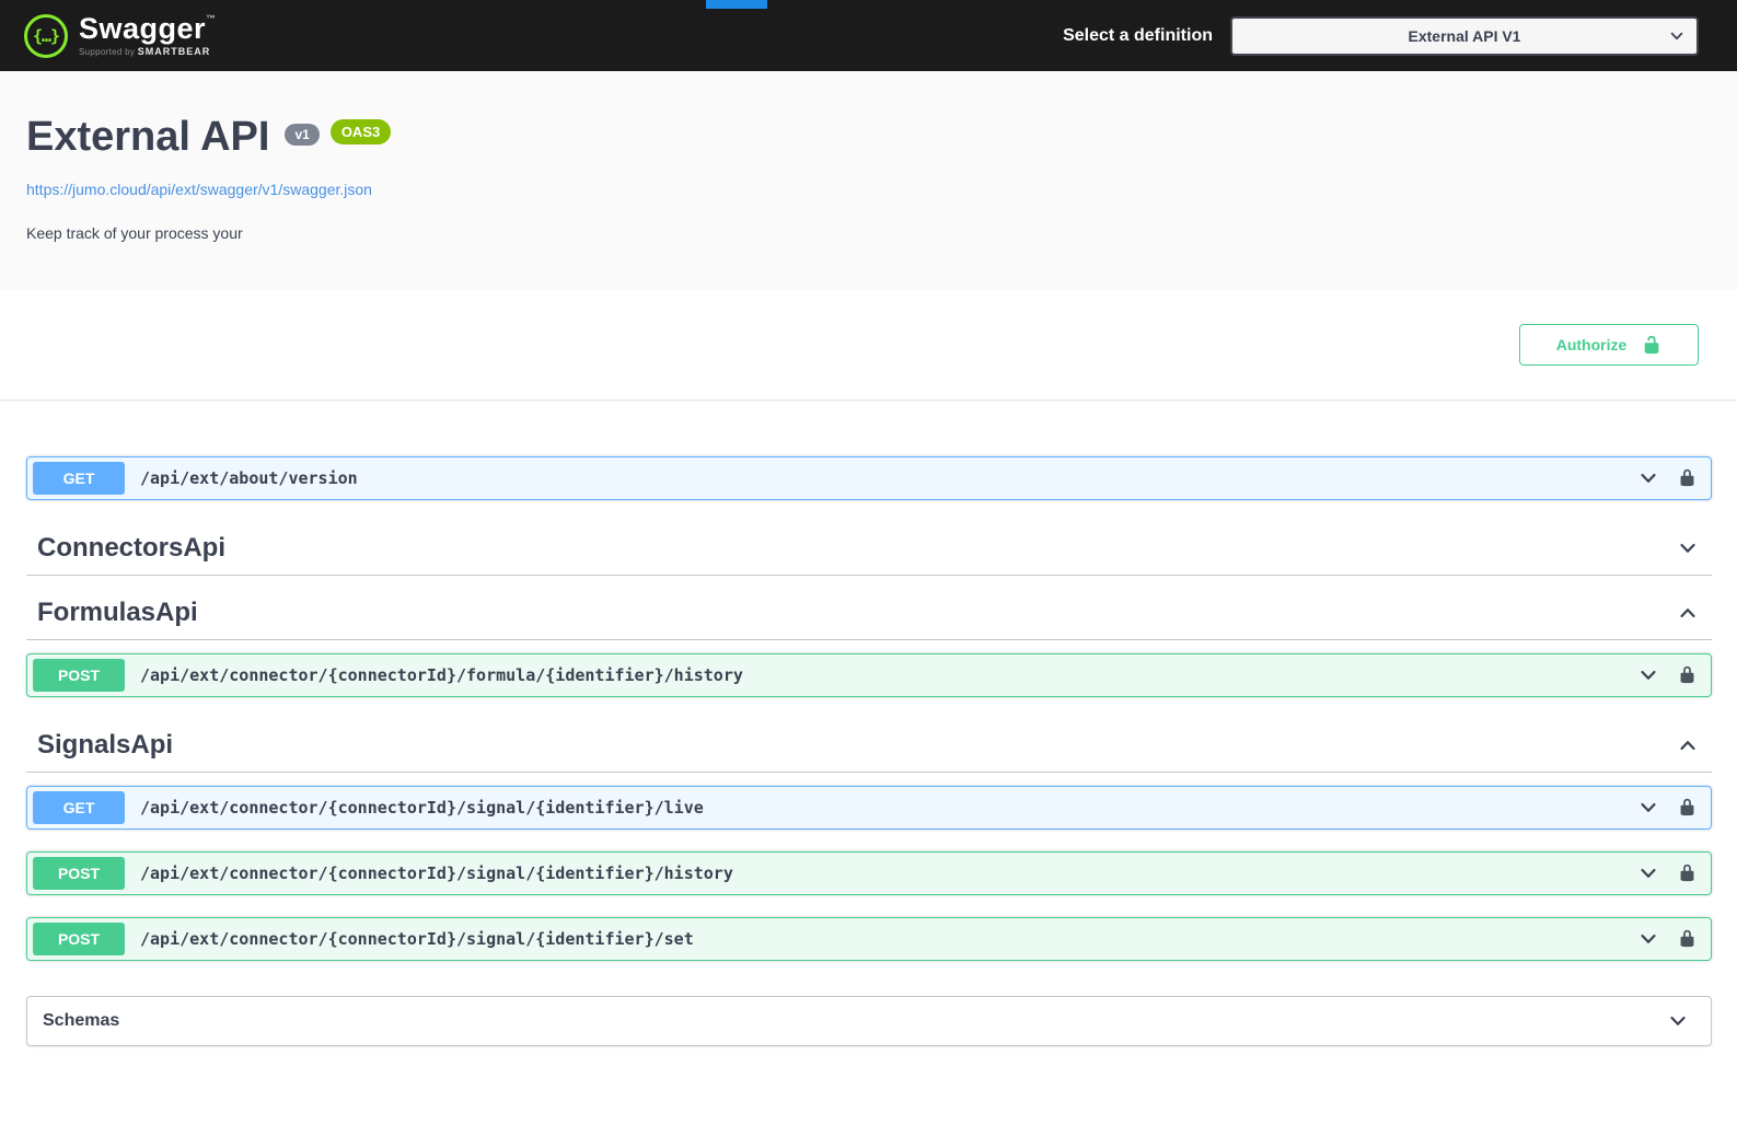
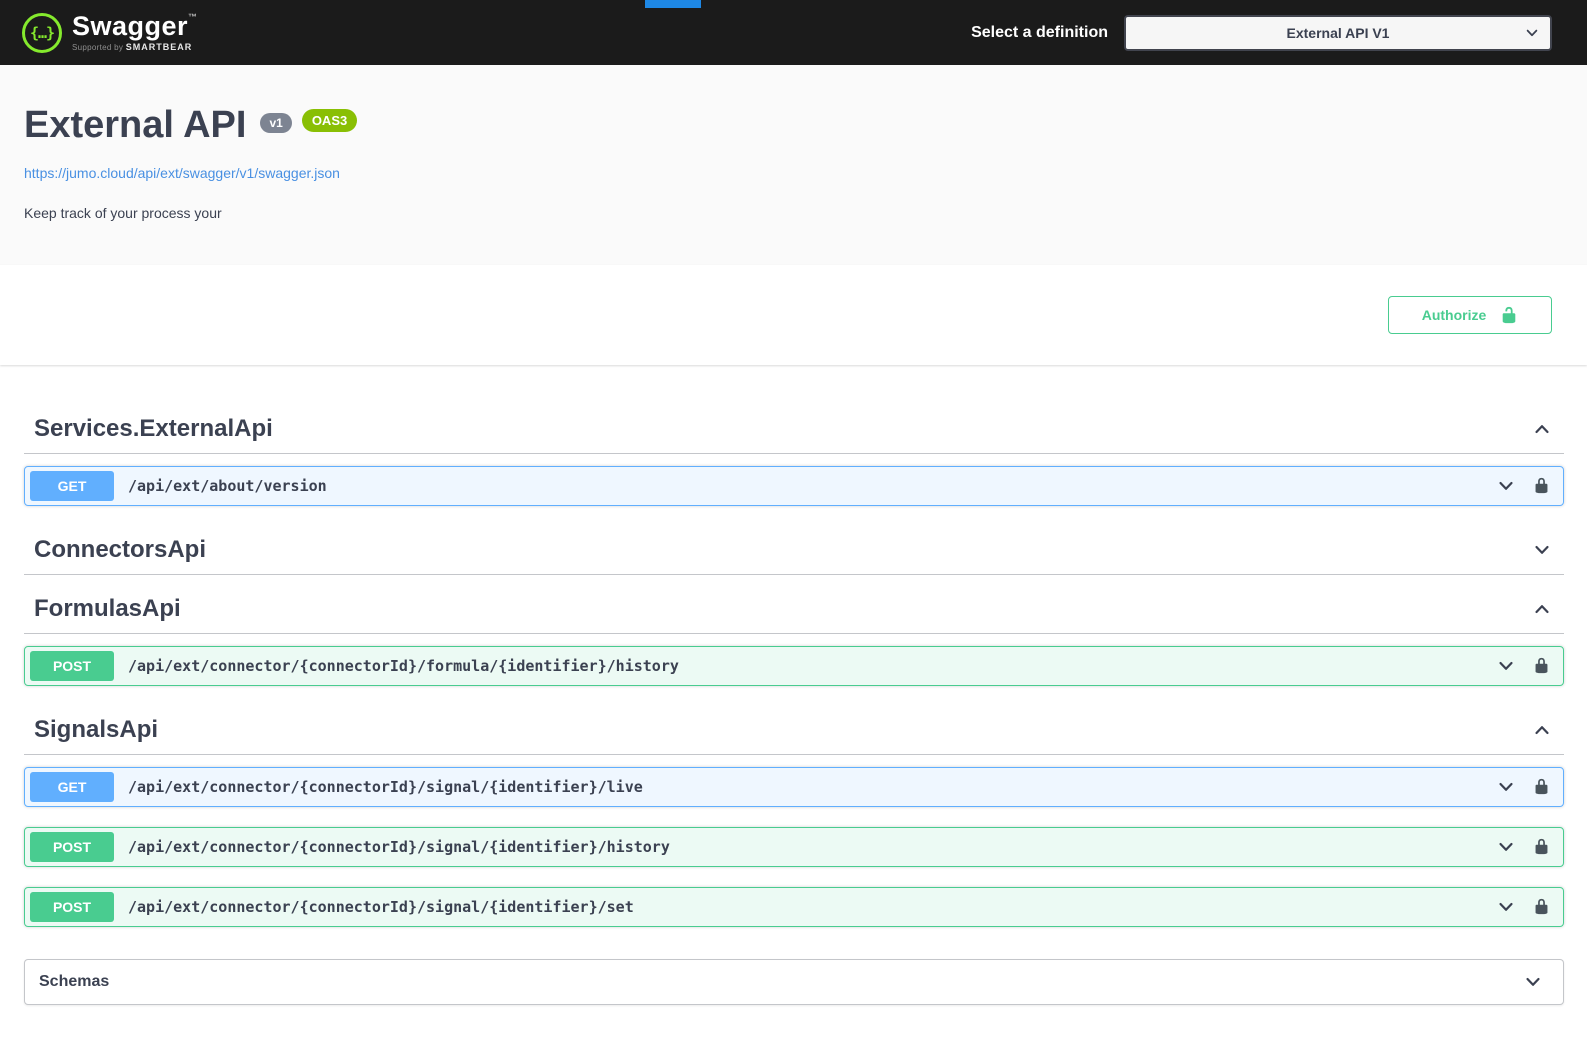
  {…}
  Swagger™
  Supported by SMARTBEAR
  Select a definition
  External API V1
  External API
  v1
  OAS3
  https://jumo.cloud/api/ext/swagger/v1/swagger.json
  Keep track of your process your
  Authorize
+ Services.ExternalApi
  GET
  /api/ext/about/version
  ConnectorsApi
  FormulasApi
  POST
  /api/ext/connector/{connectorId}/formula/{identifier}/history
  SignalsApi
  GET
  /api/ext/connector/{connectorId}/signal/{identifier}/live
  POST
  /api/ext/connector/{connectorId}/signal/{identifier}/history
  POST
  /api/ext/connector/{connectorId}/signal/{identifier}/set
  Schemas
